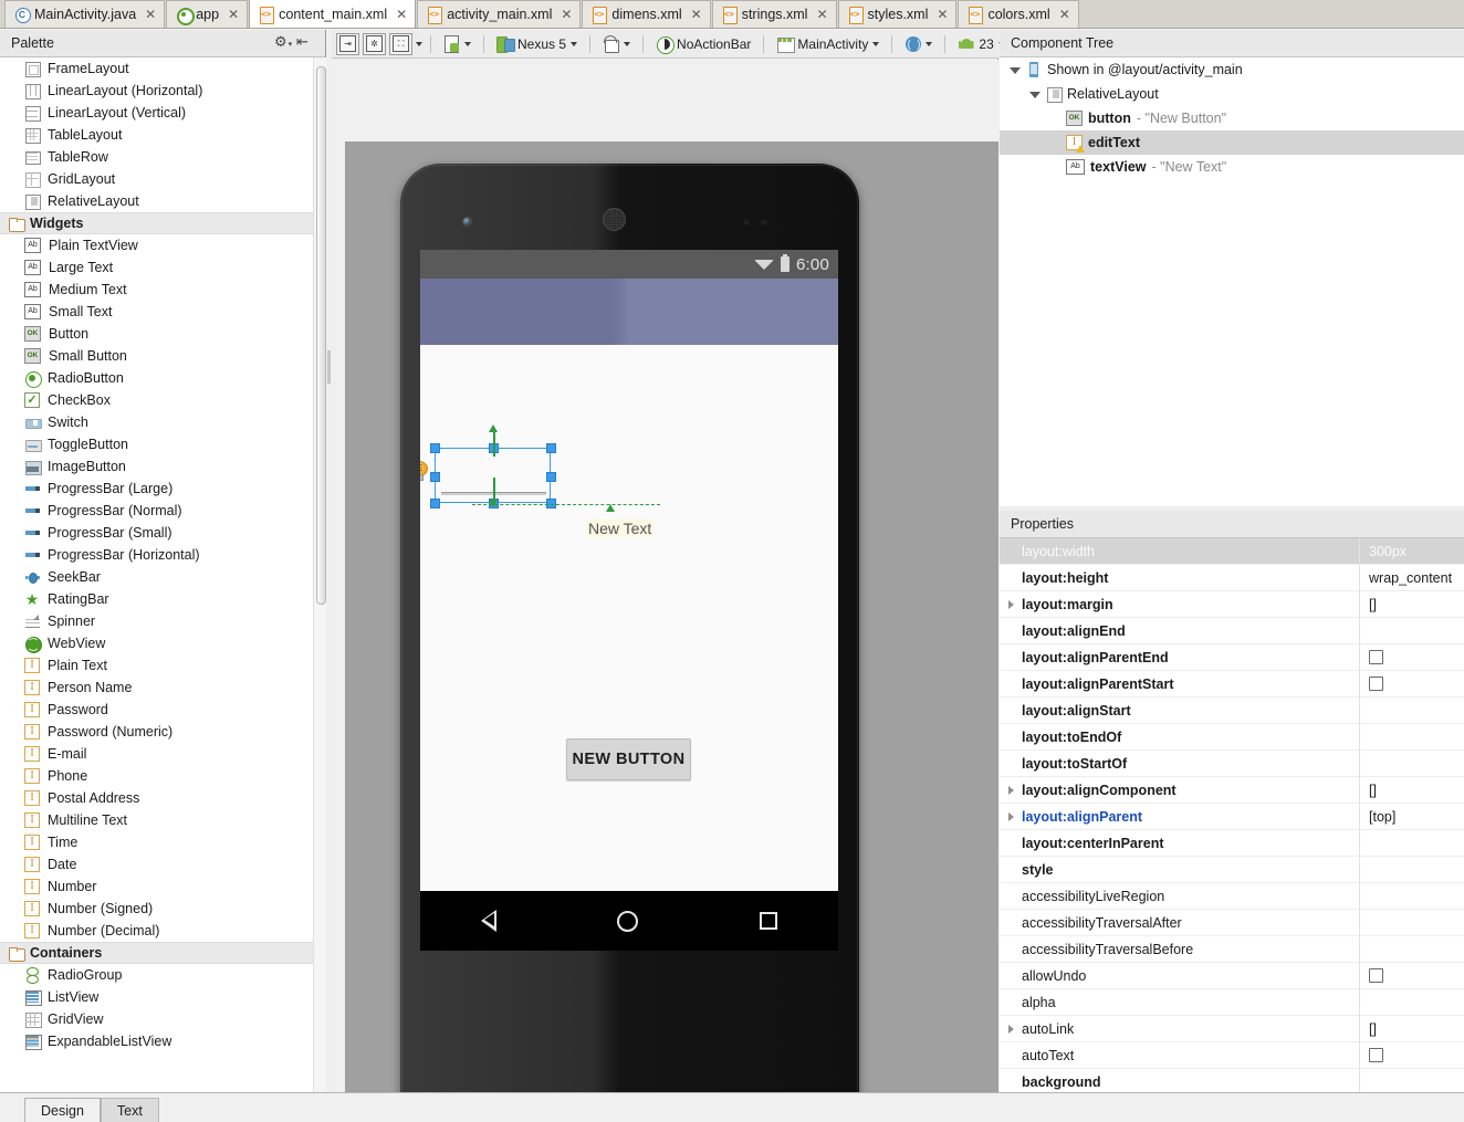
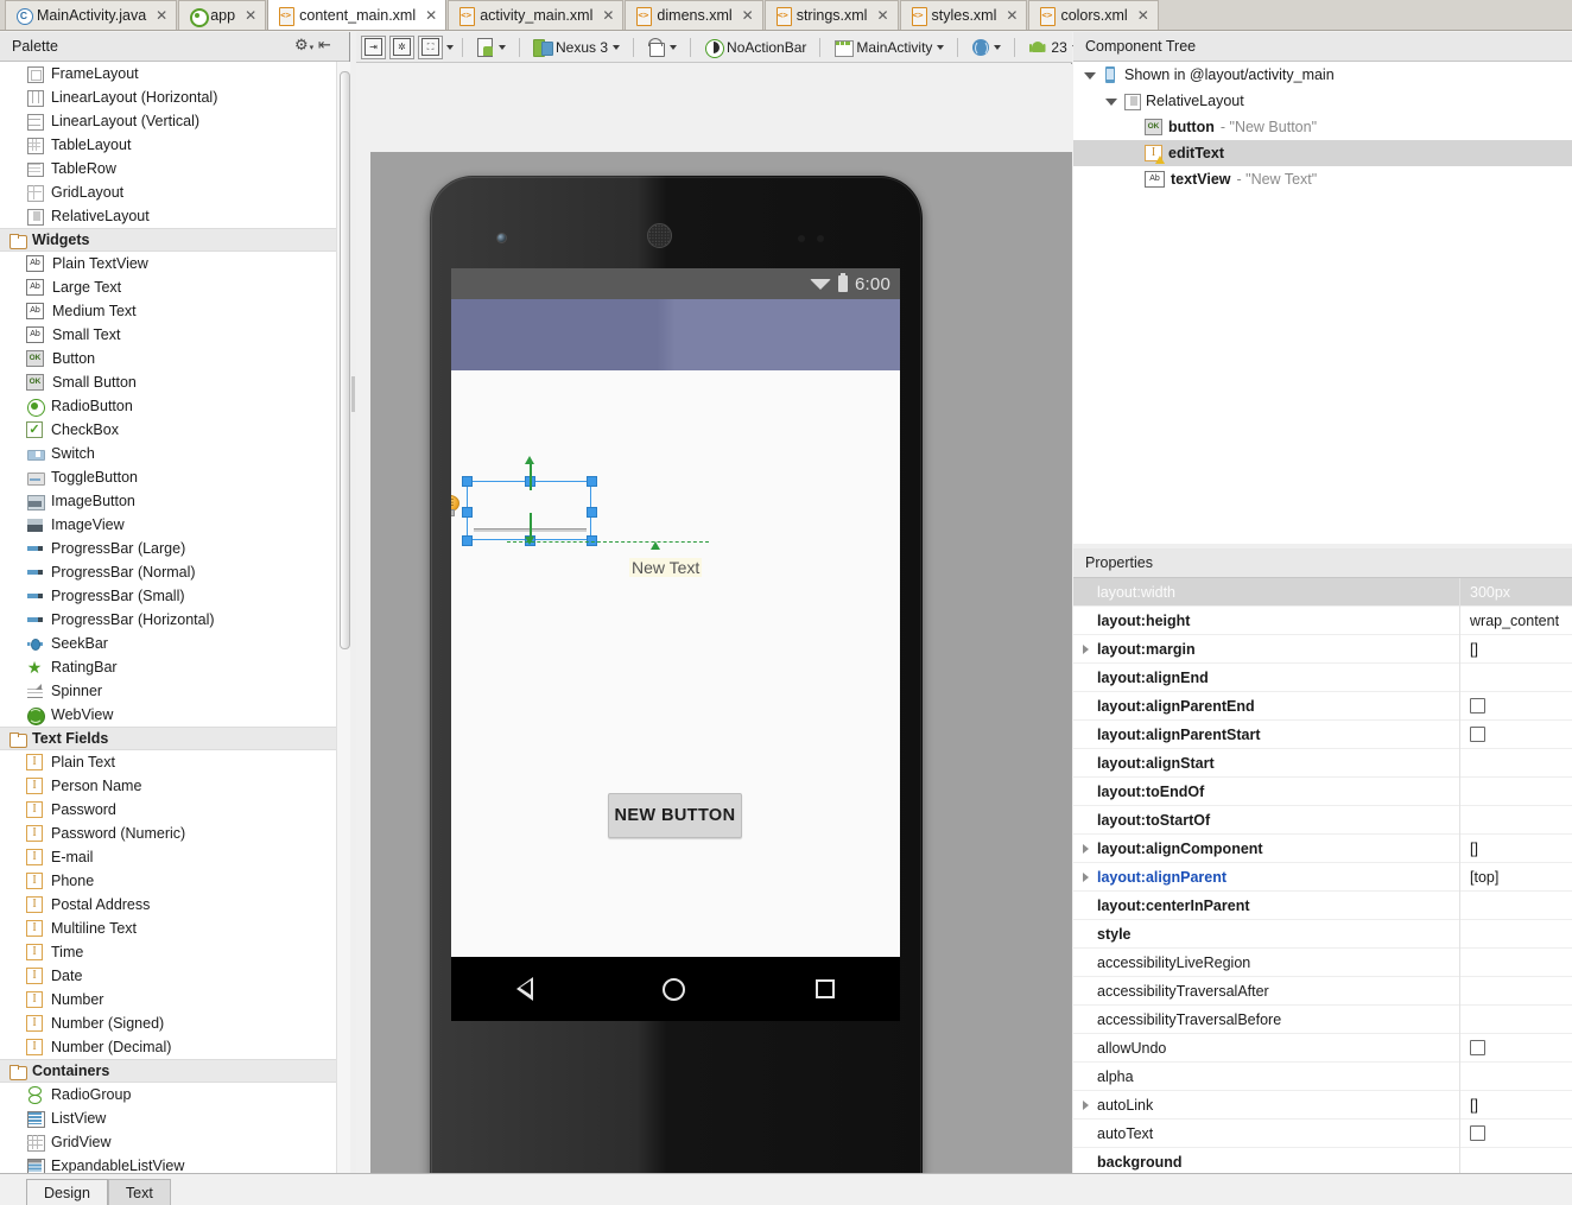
  MainActivity.java
  ✕
  app
  ✕
  content_main.xml
  ✕
  activity_main.xml
  ✕
  dimens.xml
  ✕
  strings.xml
  ✕
  styles.xml
  ✕
  colors.xml
  ✕
  Palette
  ⇤
  FrameLayout
  LinearLayout (Horizontal)
  LinearLayout (Vertical)
  TableLayout
  TableRow
  GridLayout
  RelativeLayout
  Widgets
  Plain TextView
  Large Text
  Medium Text
  Small Text
  Button
  Small Button
  RadioButton
  ✓
  CheckBox
  Switch
  ToggleButton
  ImageButton
+ ImageView
  ProgressBar (Large)
  ProgressBar (Normal)
  ProgressBar (Small)
  ProgressBar (Horizontal)
  SeekBar
  ★
  RatingBar
  Spinner
  WebView
+ Text Fields
  I
  Plain Text
  I
  Person Name
  I
  Password
  I
  Password (Numeric)
  I
  E-mail
  I
  Phone
  I
  Postal Address
  I
  Multiline Text
  I
  Time
  I
  Date
  I
  Number
  I
  Number (Signed)
  I
  Number (Decimal)
  Containers
  RadioGroup
  ListView
  GridView
  ExpandableListView
  ⇥
  ✲
  ⛶
- Nexus 5
+ Nexus 3
  NoActionBar
  MainActivity
  23
  6:00
  New Text
  NEW BUTTON
  Component Tree
  Shown in @layout/activity_main
  RelativeLayout
  button
  - "New Button"
  I
  editText
  textView
  - "New Text"
  Properties
  layout:width
  300px
  layout:height
  wrap_content
  layout:margin
  []
  layout:alignEnd
  layout:alignParentEnd
  layout:alignParentStart
  layout:alignStart
  layout:toEndOf
  layout:toStartOf
  layout:alignComponent
  []
  layout:alignParent
  [top]
  layout:centerInParent
  style
  accessibilityLiveRegion
  accessibilityTraversalAfter
  accessibilityTraversalBefore
  allowUndo
  alpha
  autoLink
  []
  autoText
  background
  Design
  Text
